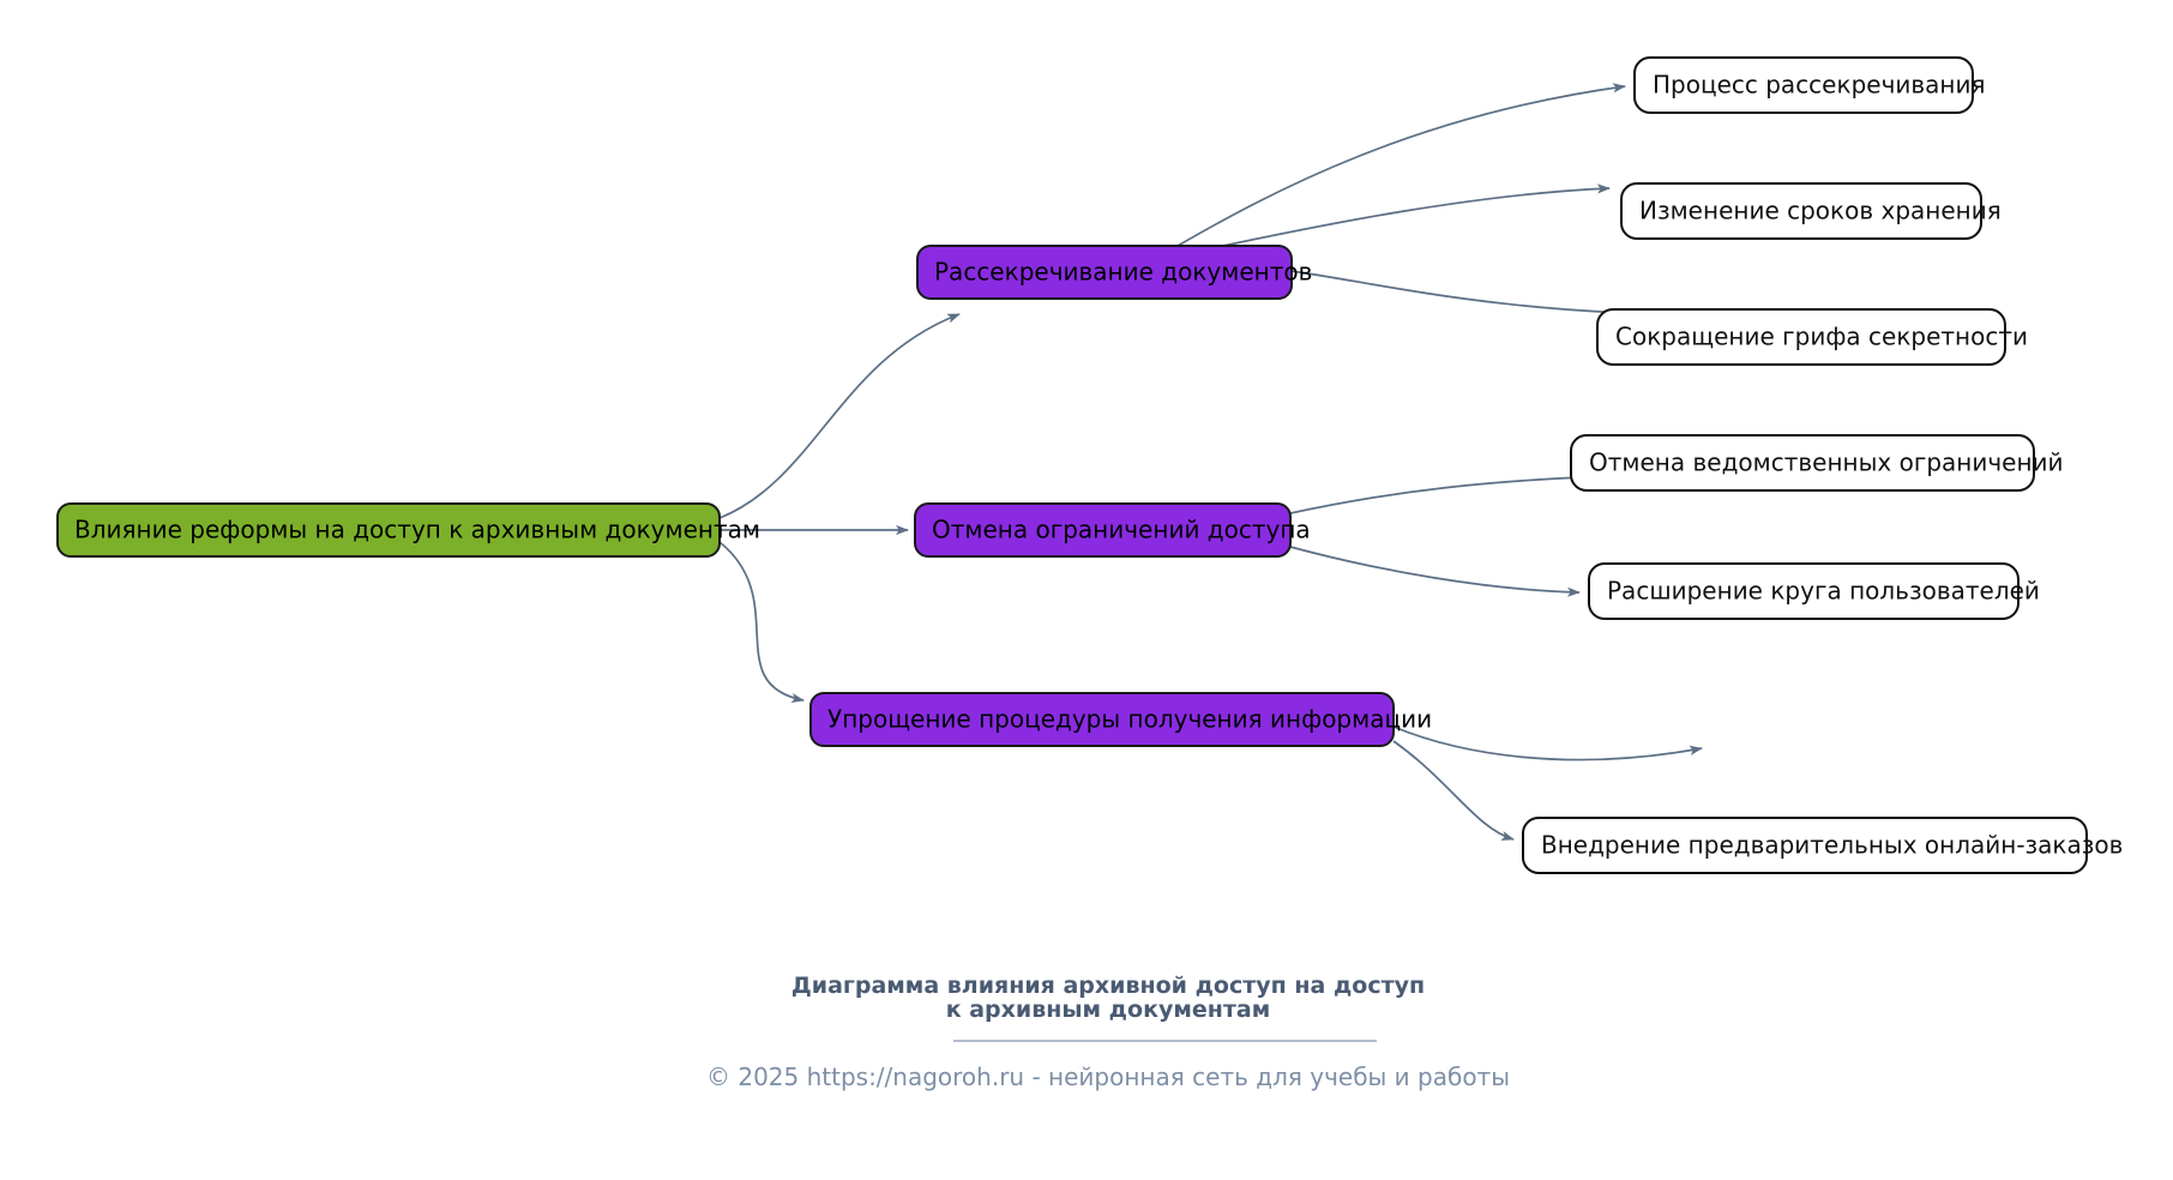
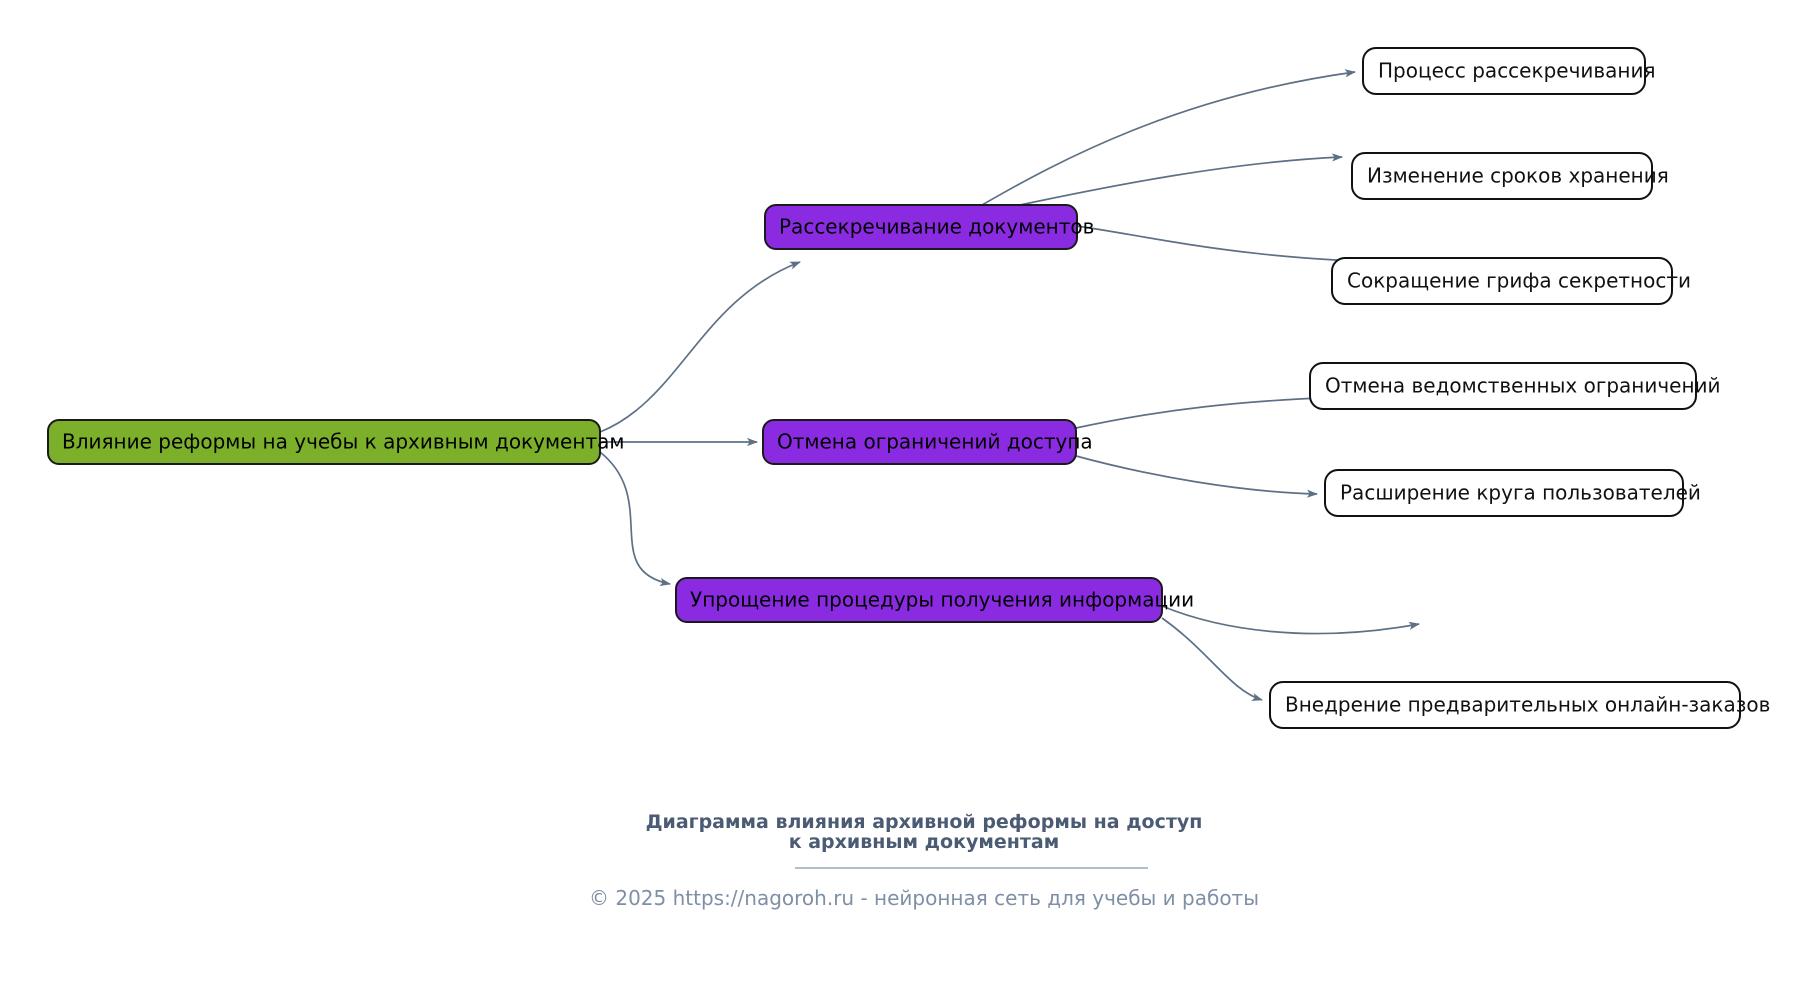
- Влияние реформы на доступ к архивным документам
+ Влияние реформы на учебы к архивным документам
  Рассекречивание документов
  Отмена ограничений доступа
  Упрощение процедуры получения информации
  Процесс рассекречивания
  Изменение сроков хранения
  Сокращение грифа секретности
  Отмена ведомственных ограничений
  Расширение круга пользователей
  Внедрение предварительных онлайн-заказов
- Диаграмма влияния архивной доступ на доступ
+ Диаграмма влияния архивной реформы на доступ
  к архивным документам
  © 2025 https://nagoroh.ru - нейронная сеть для учебы и работы
